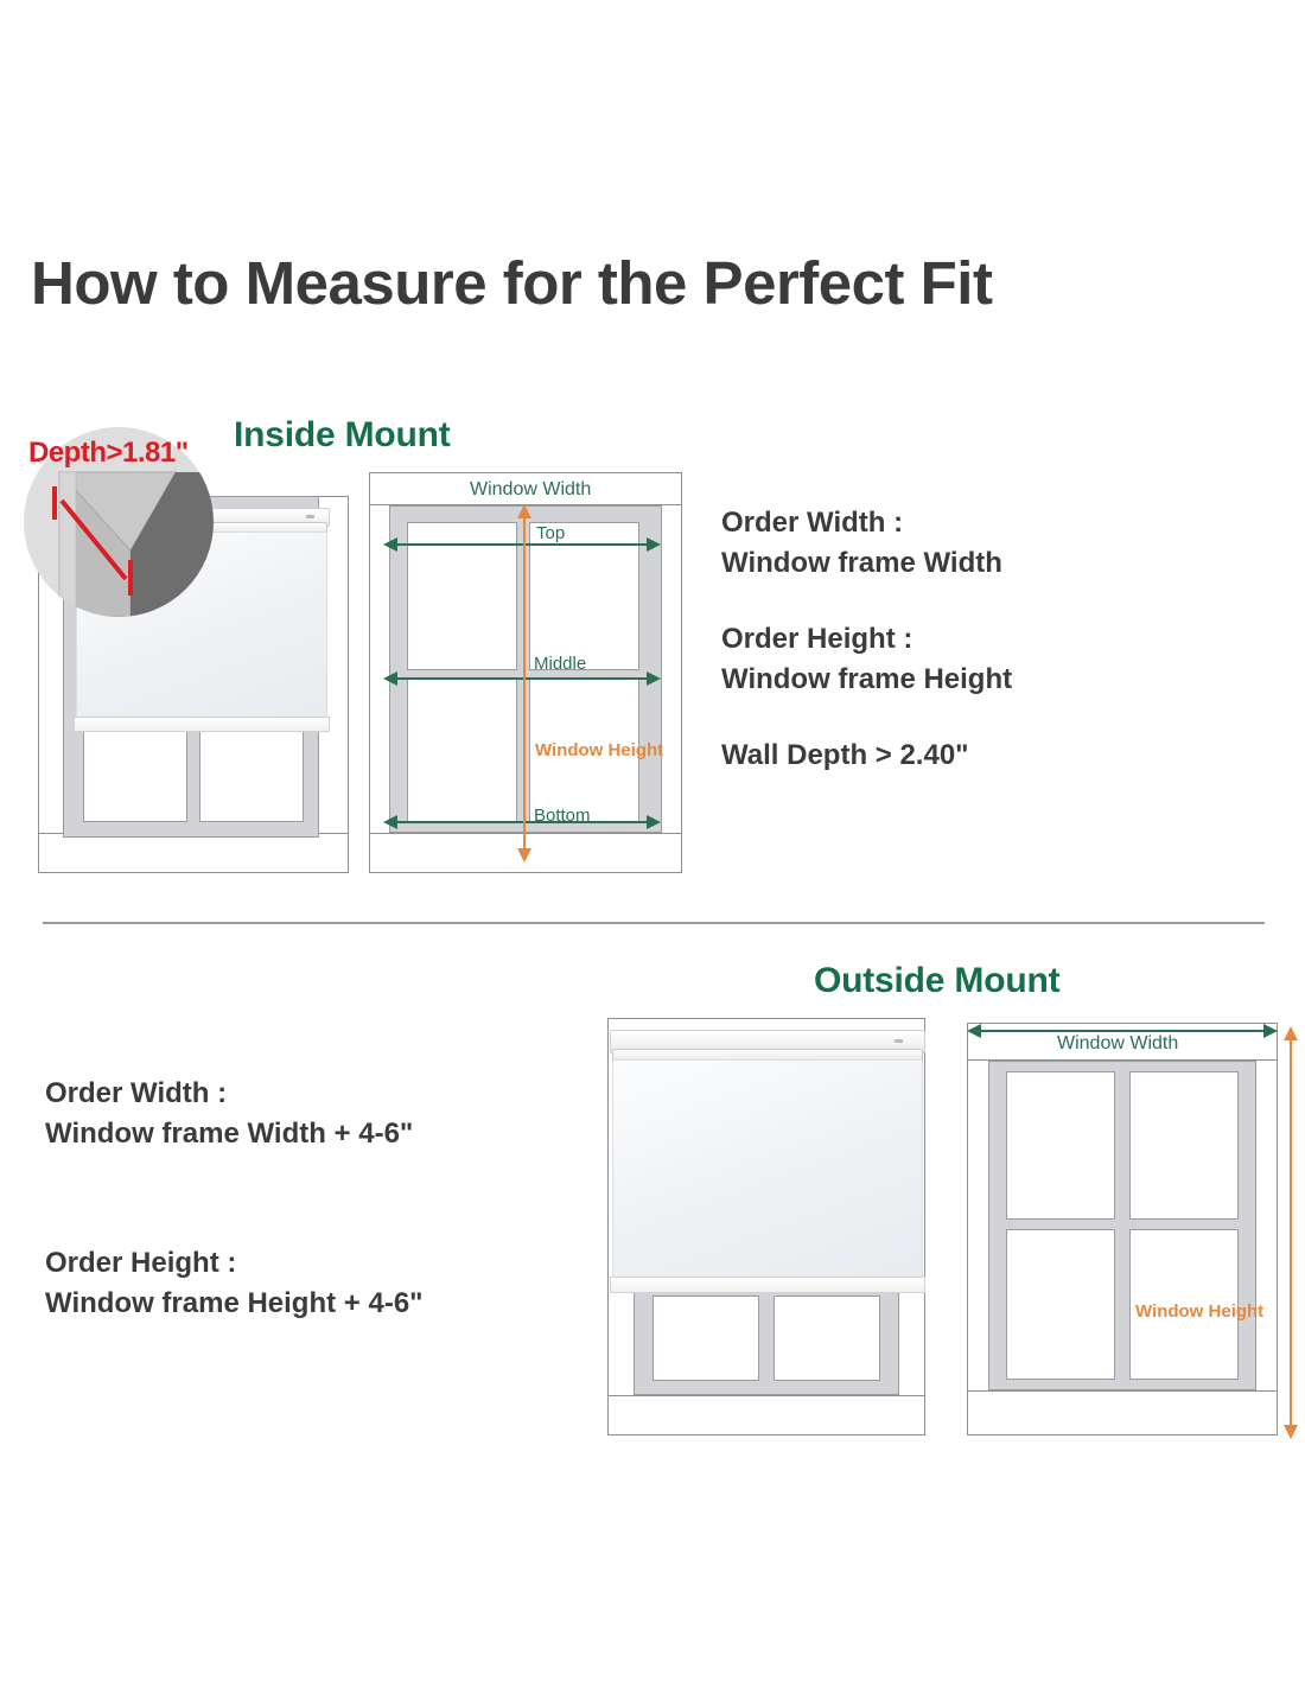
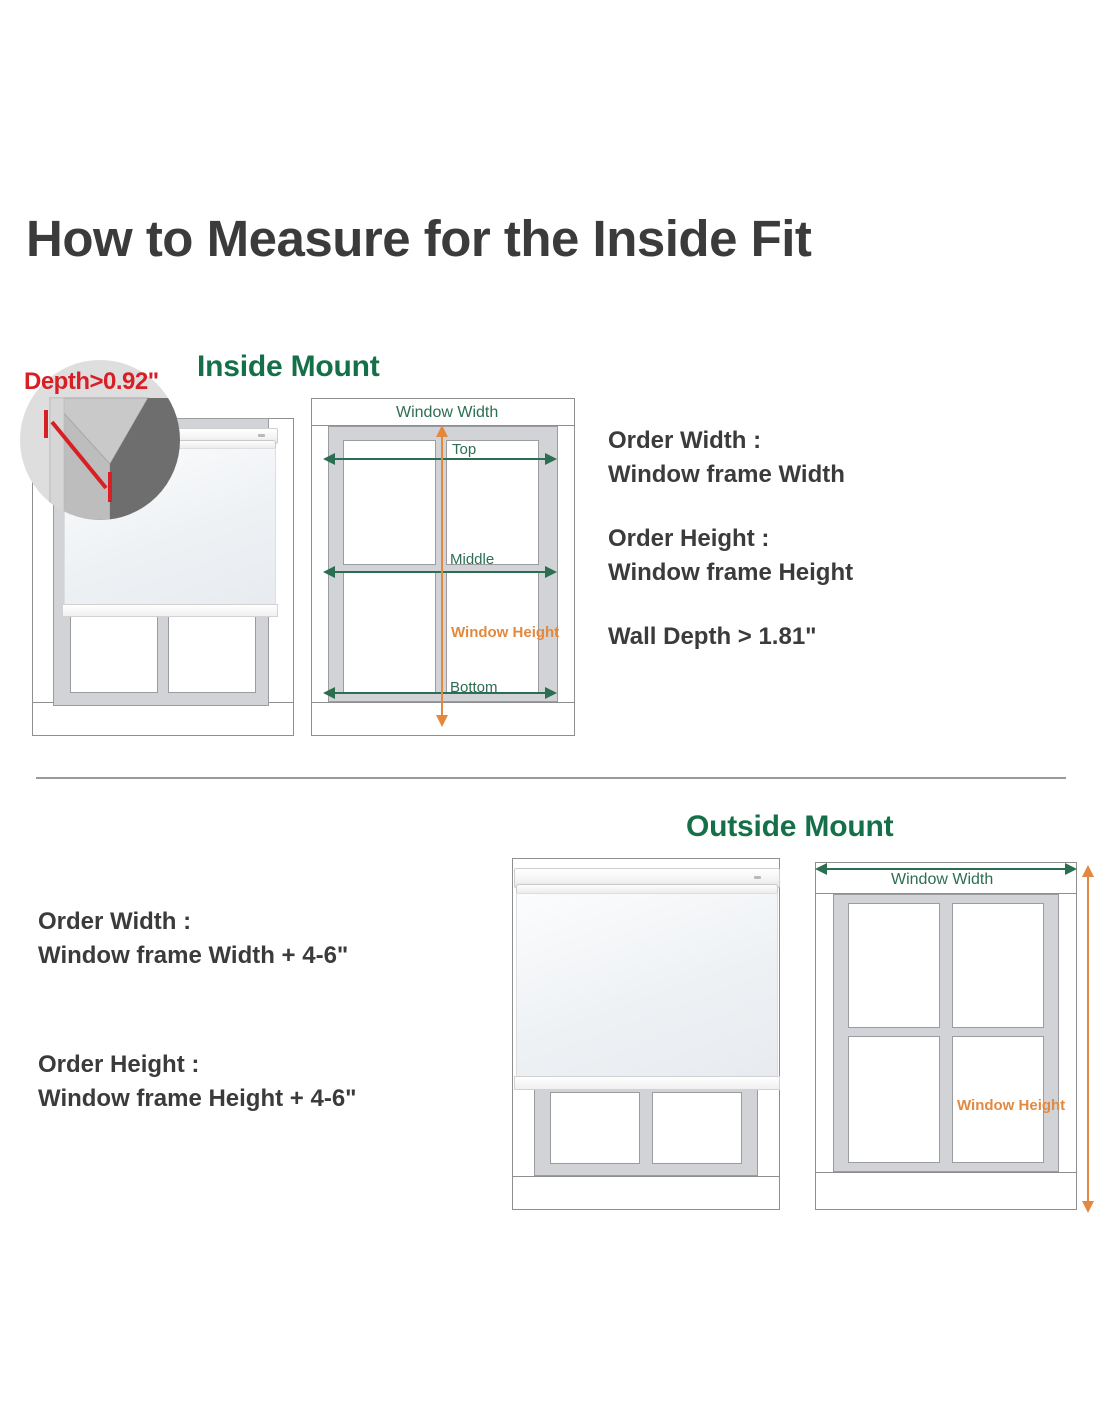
- How to Measure for the Perfect Fit
+ How to Measure for the Inside Fit
  Inside Mount
- Depth>1.81"
+ Depth>0.92"
  Window Width
  Top
  Middle
  Bottom
  Window Height
  Order Width :
  Window frame Width
  Order Height :
  Window frame Height
- Wall Depth > 2.40"
+ Wall Depth > 1.81"
  Outside Mount
  Window Width
  Window Height
  Order Width :
  Window frame Width + 4-6"
  Order Height :
  Window frame Height + 4-6"
